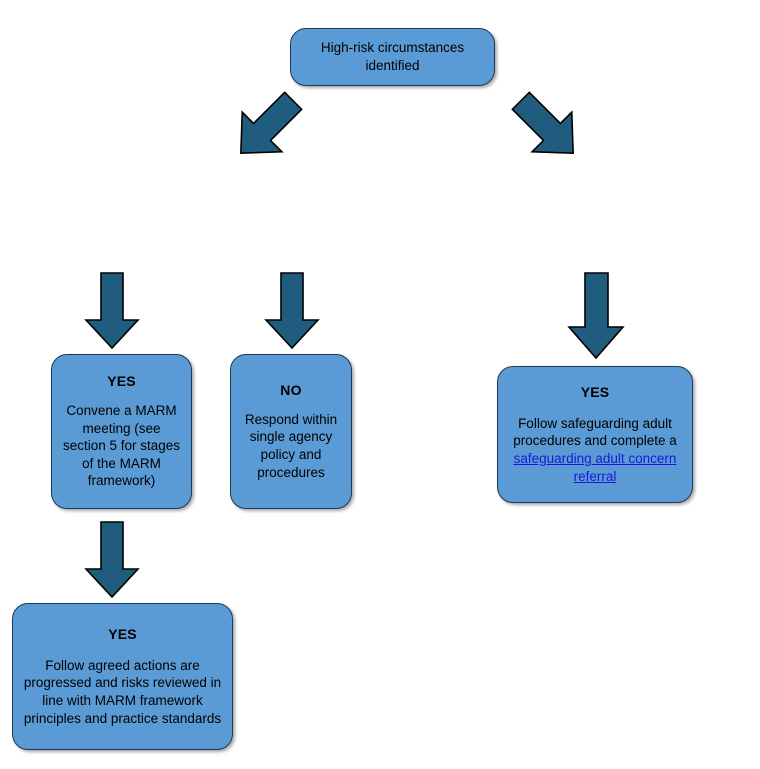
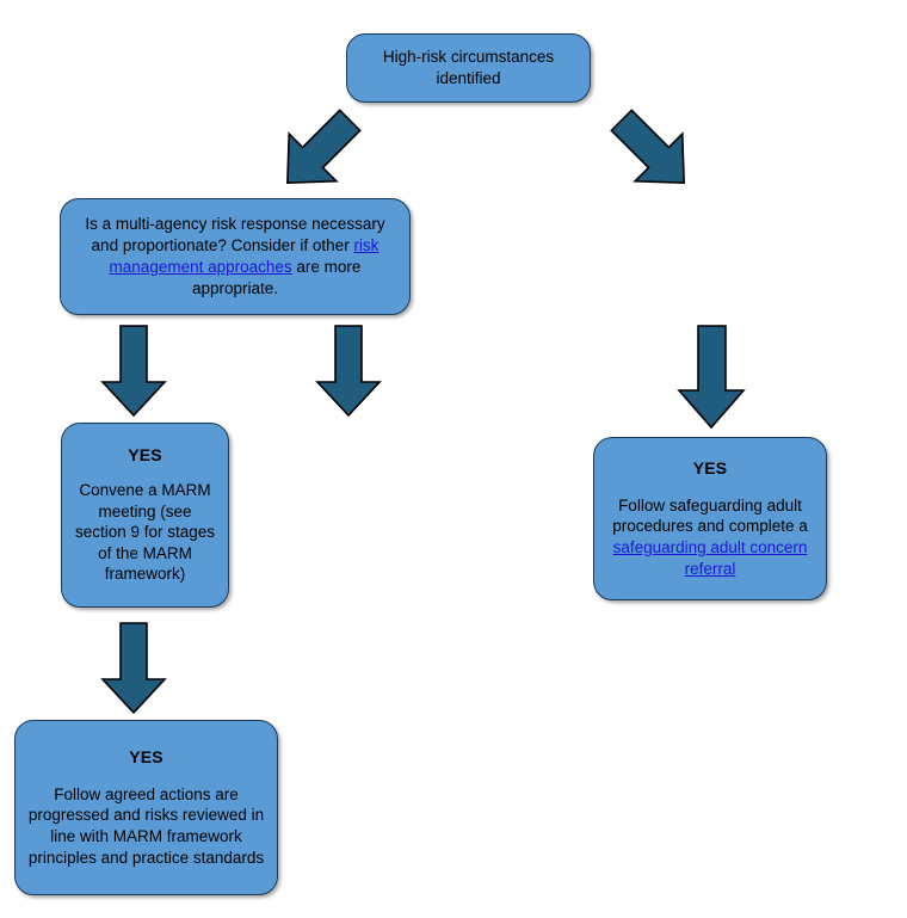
  High-risk circumstances identified
+ Is a multi-agency risk response necessary and proportionate? Consider if other risk management approaches are more appropriate.
  YES
- Convene a MARM meeting (see section 5 for stages of the MARM framework)
+ Convene a MARM meeting (see section 9 for stages of the MARM framework)
- NO
- Respond within single agency policy and procedures
  YES
  Follow safeguarding adult procedures and complete a safeguarding adult concern referral
  YES
  Follow agreed actions are progressed and risks reviewed in line with MARM framework principles and practice standards
